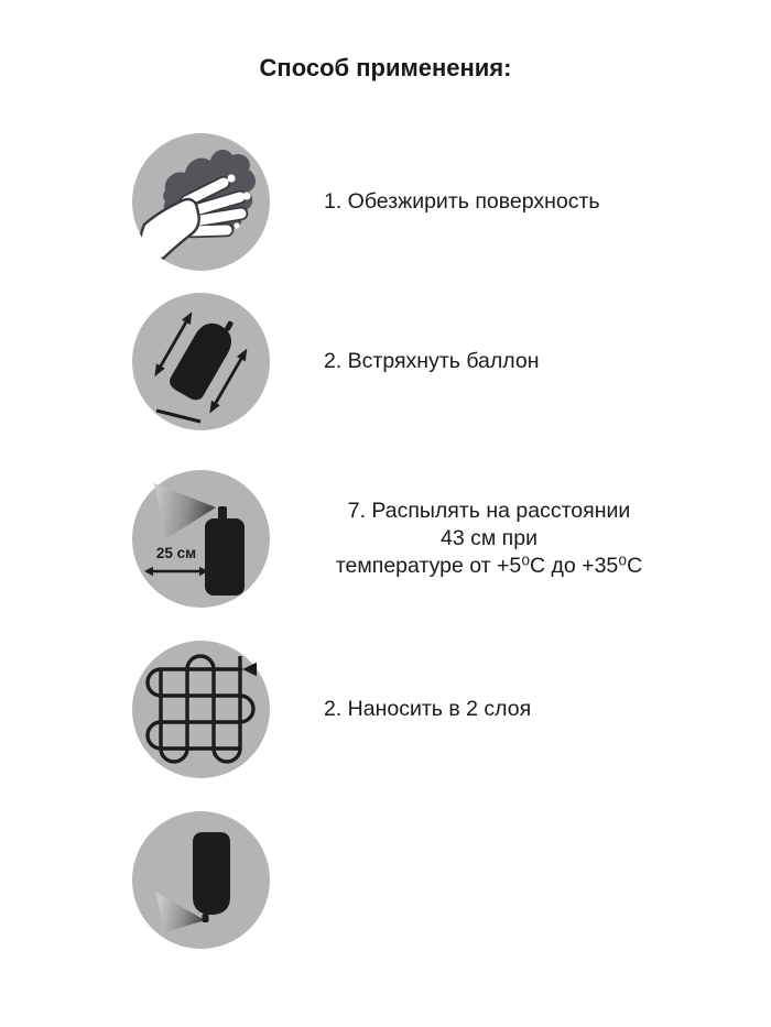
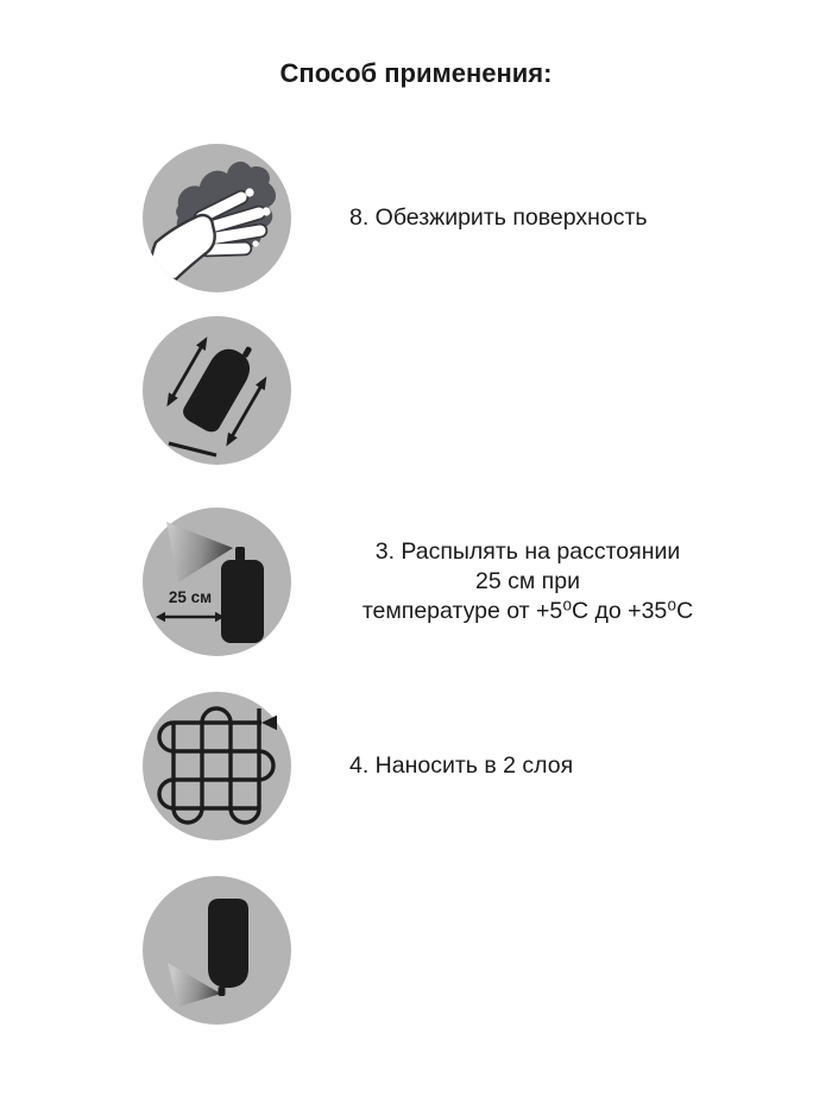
  Способ применения:
- 1. Обезжирить поверхность
+ 8. Обезжирить поверхность
- 2. Встряхнуть баллон
  25 см
- 7. Распылять на расстоянии
+ 3. Распылять на расстоянии
- 43 см при
+ 25 см при
  температуре от +5⁰С до +35⁰С
- 2. Наносить в 2 слоя
+ 4. Наносить в 2 слоя
